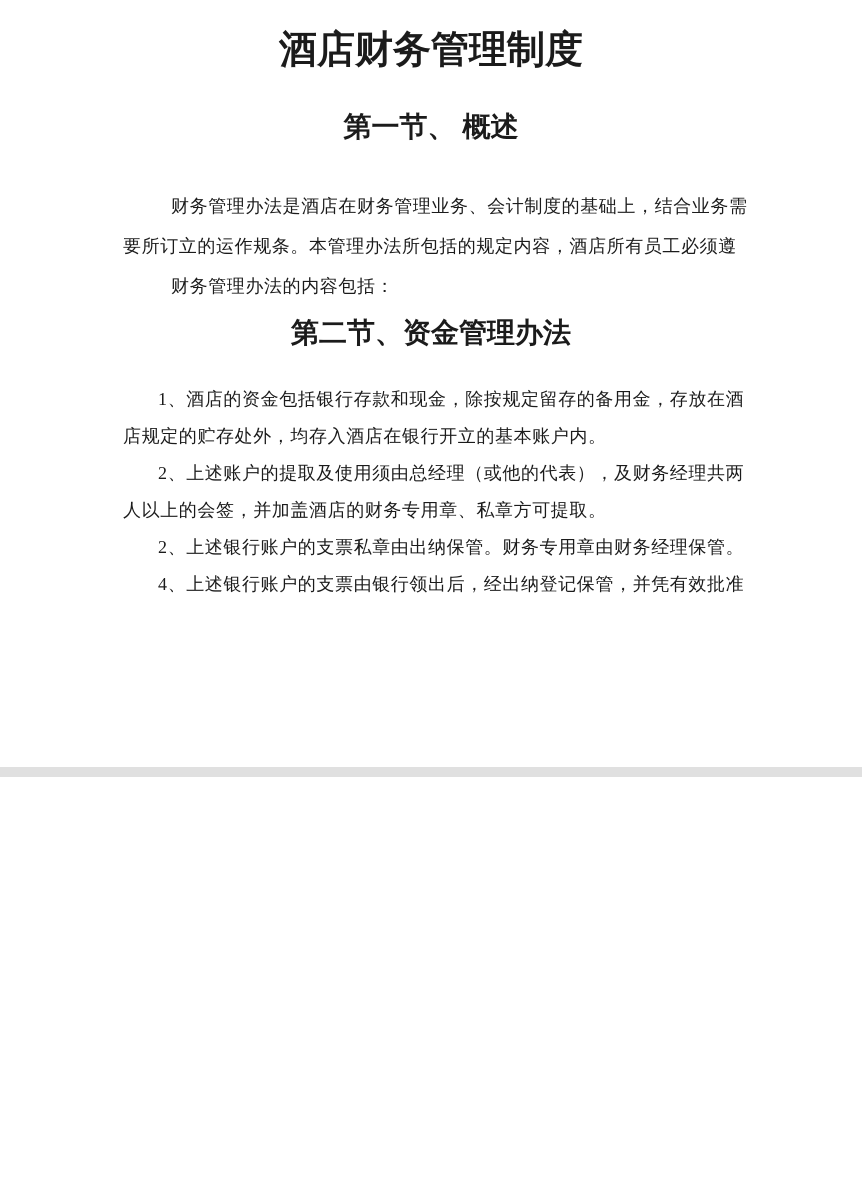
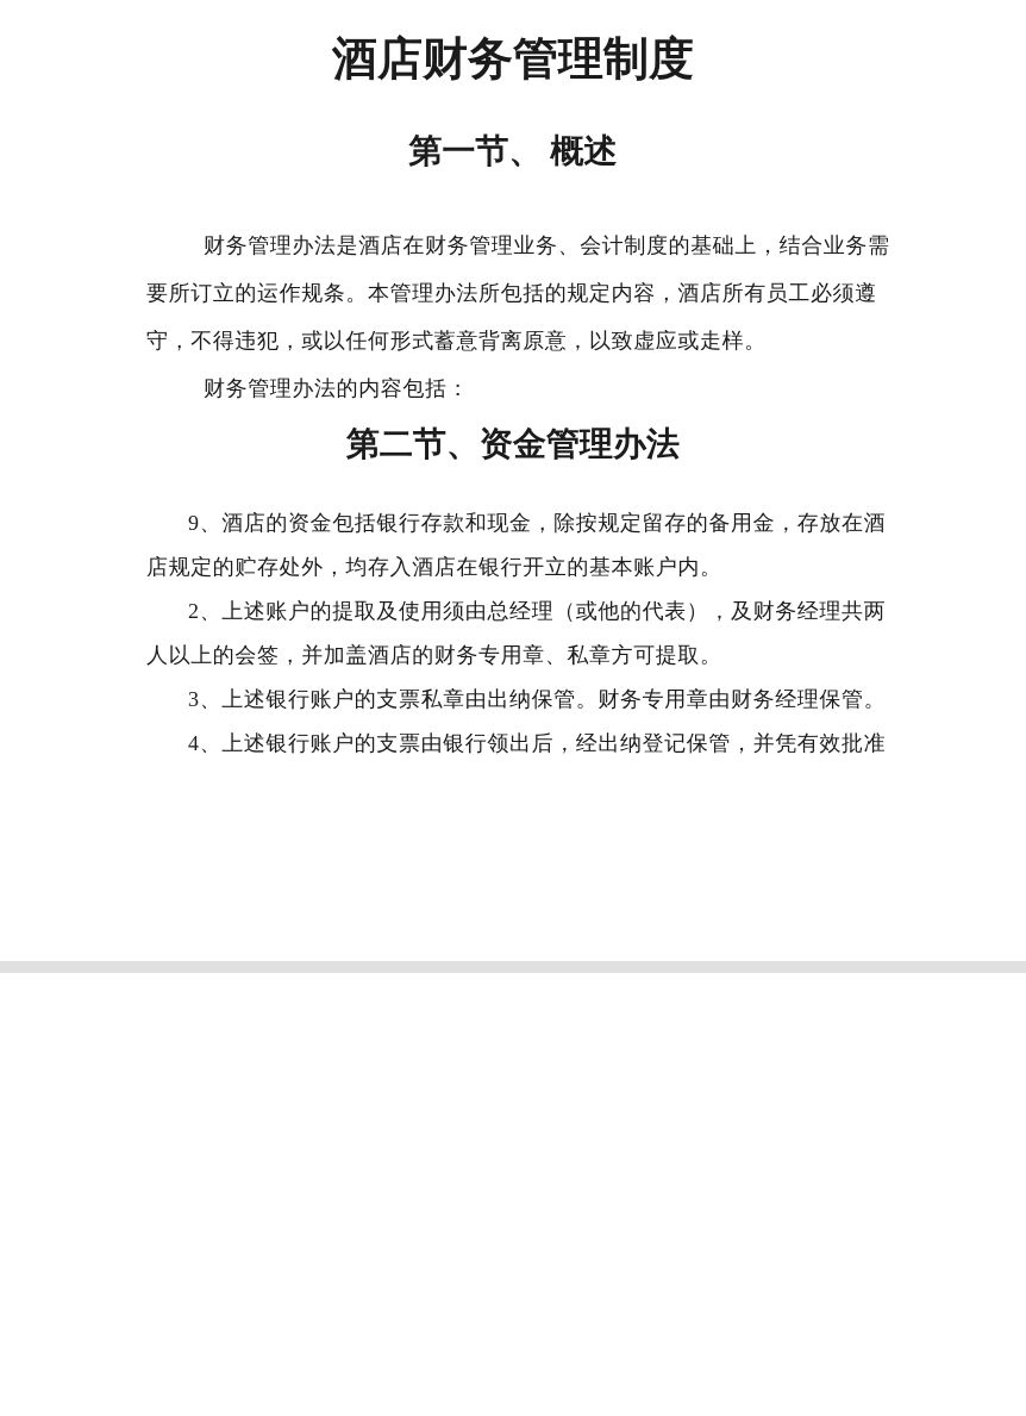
  酒店财务管理制度
  第一节、 概述
  财务管理办法是酒店在财务管理业务、会计制度的基础上，结合业务需
  要所订立的运作规条。本管理办法所包括的规定内容，酒店所有员工必须遵
+ 守，不得违犯，或以任何形式蓄意背离原意，以致虚应或走样。
  财务管理办法的内容包括：
  第二节、资金管理办法
- 1、酒店的资金包括银行存款和现金，除按规定留存的备用金，存放在酒
+ 9、酒店的资金包括银行存款和现金，除按规定留存的备用金，存放在酒
  店规定的贮存处外，均存入酒店在银行开立的基本账户内。
  2、上述账户的提取及使用须由总经理（或他的代表），及财务经理共两
  人以上的会签，并加盖酒店的财务专用章、私章方可提取。
- 2、上述银行账户的支票私章由出纳保管。财务专用章由财务经理保管。
+ 3、上述银行账户的支票私章由出纳保管。财务专用章由财务经理保管。
  4、上述银行账户的支票由银行领出后，经出纳登记保管，并凭有效批准
